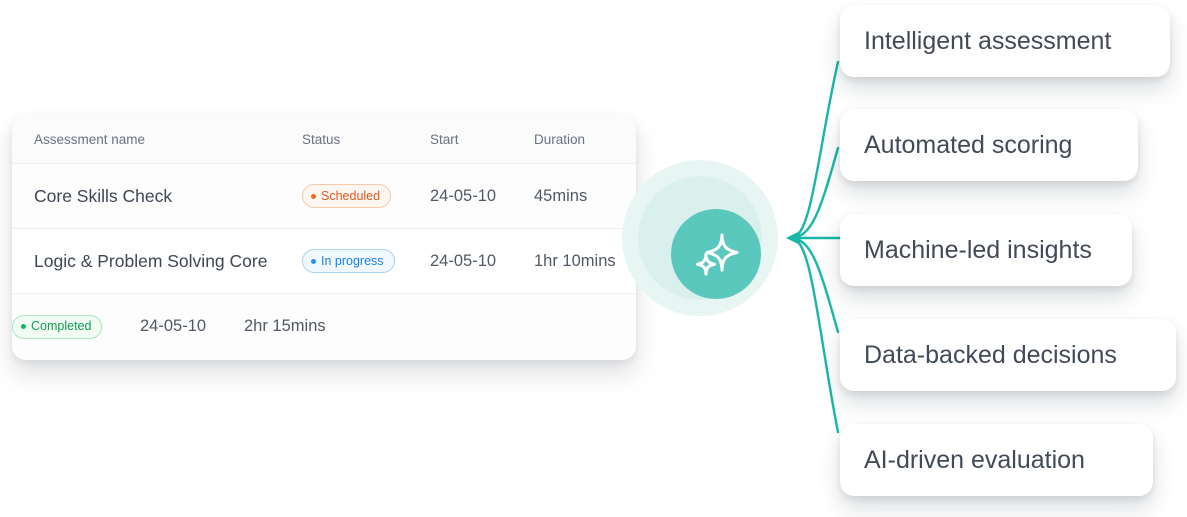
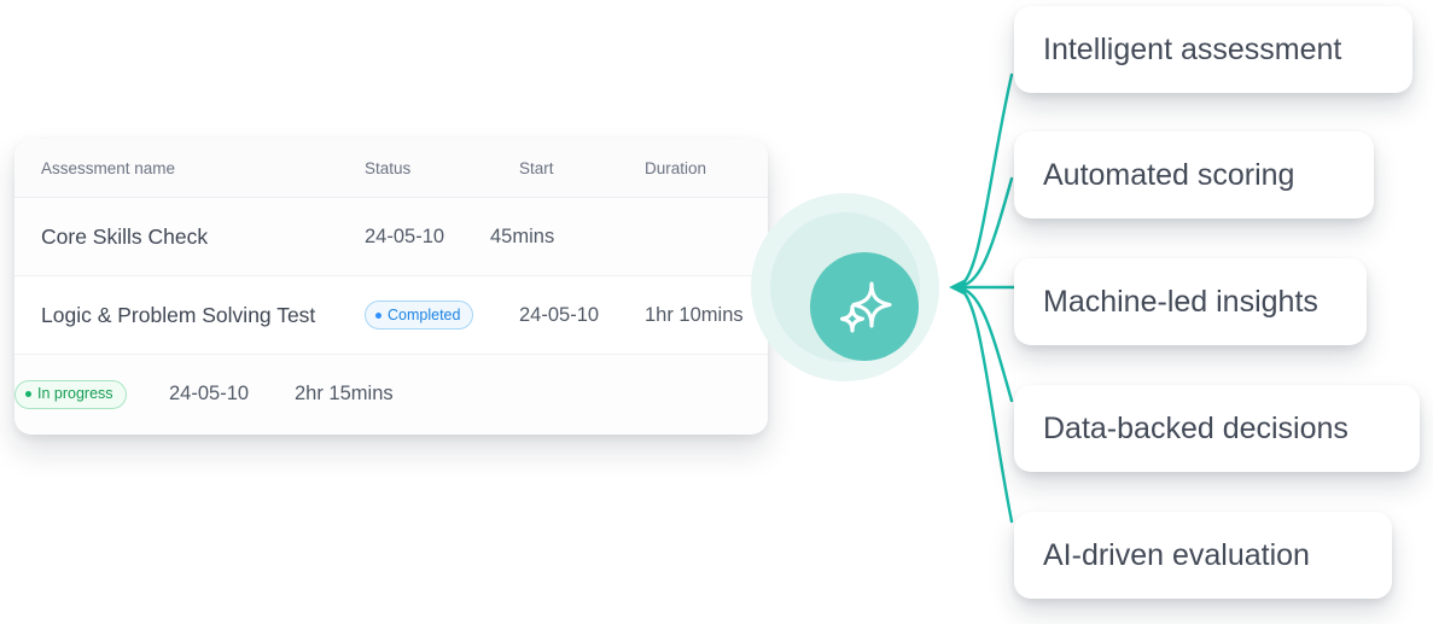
  Assessment name
  Status
  Start
  Duration
  Core Skills Check
- Scheduled
  24-05-10
  45mins
- Logic & Problem Solving Core
+ Logic & Problem Solving Test
- In progress
+ Completed
  24-05-10
  1hr 10mins
- Completed
+ In progress
  24-05-10
  2hr 15mins
  Intelligent assessment
  Automated scoring
  Machine-led insights
  Data-backed decisions
  AI-driven evaluation
